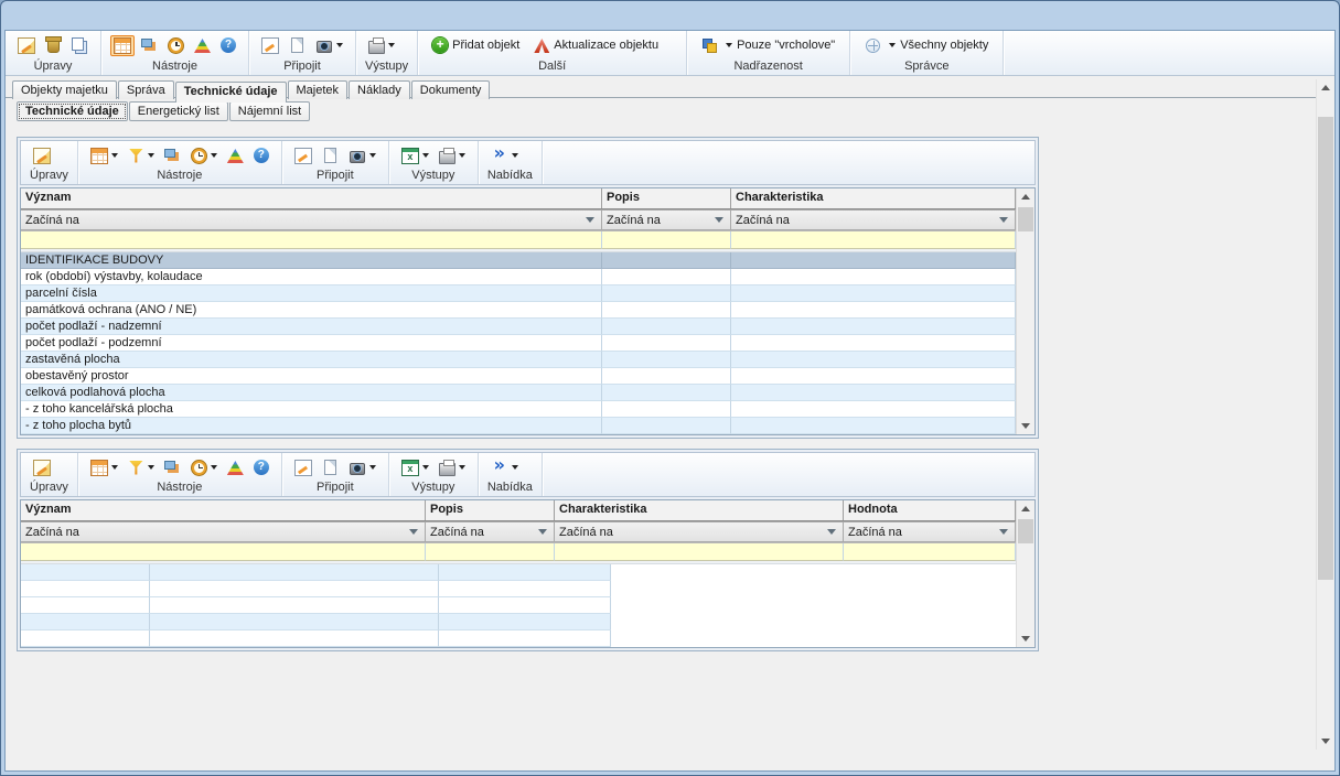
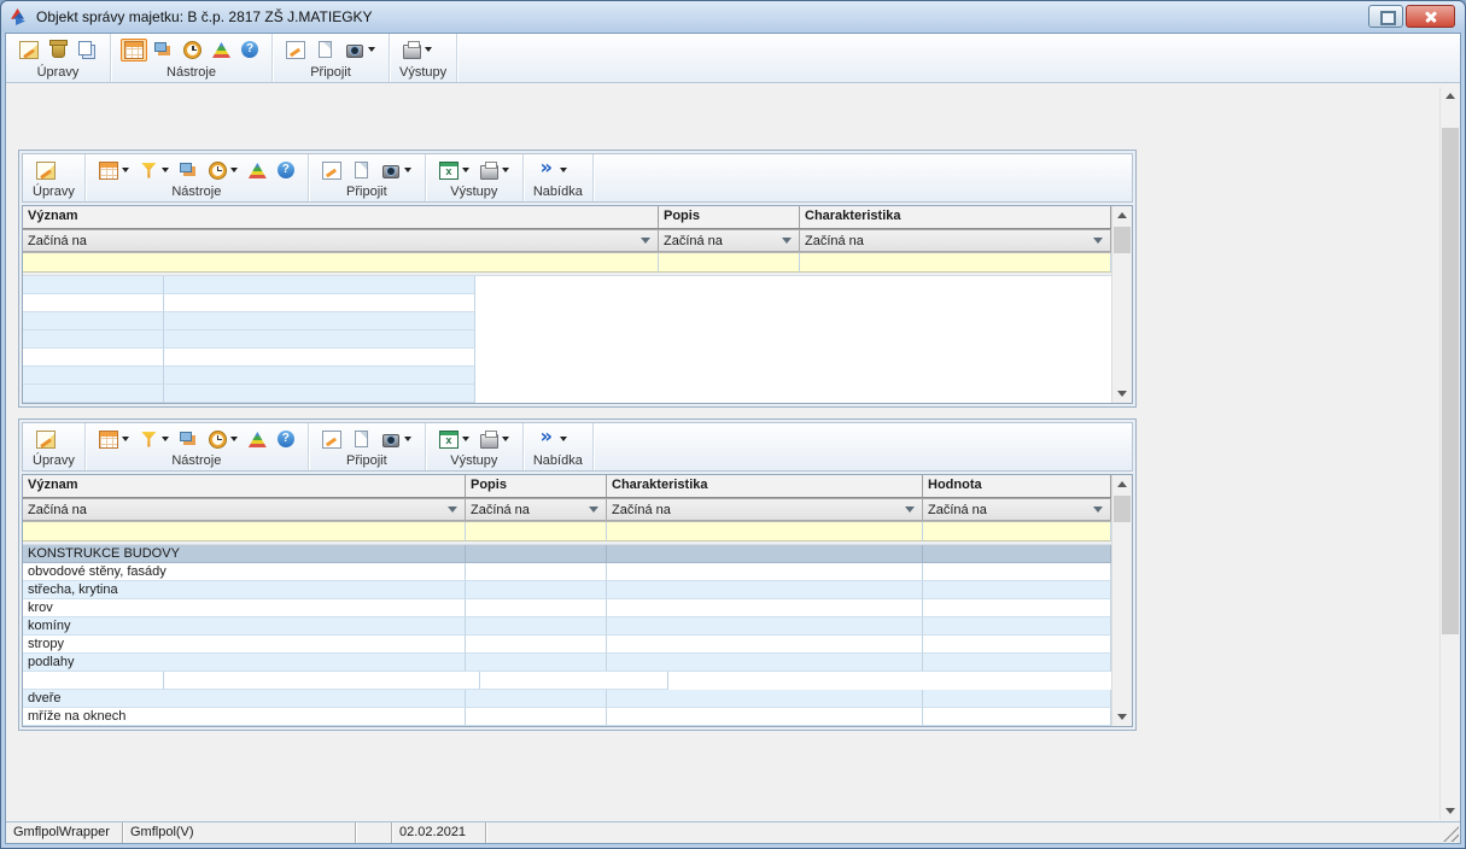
+ Objekt správy majetku: B č.p. 2817 ZŠ J.MATIEGKY
  Úpravy
  Nástroje
  Připojit
  Výstupy
- Přidat objekt
- Aktualizace objektu
- Další
- Pouze "vrcholove"
- Nadřazenost
- Všechny objekty
- Správce
- Objekty majetku Správa Technické údaje Majetek Náklady Dokumenty
- Technické údaje Energetický list Nájemní list
  Úpravy
  Nástroje
  Připojit
  Výstupy
  Nabídka
  Význam
  Popis
  Charakteristika
  Začíná na
  Začíná na
  Začíná na
- IDENTIFIKACE BUDOVY
- rok (období) výstavby, kolaudace
- parcelní čísla
- památková ochrana (ANO / NE)
- počet podlaží - nadzemní
- počet podlaží - podzemní
- zastavěná plocha
- obestavěný prostor
- celková podlahová plocha
- - z toho kancelářská plocha
- - z toho plocha bytů
  Úpravy
  Nástroje
  Připojit
  Výstupy
  Nabídka
  Význam
  Popis
  Charakteristika
  Hodnota
  Začíná na
  Začíná na
  Začíná na
  Začíná na
+ KONSTRUKCE BUDOVY
+ obvodové stěny, fasády
+ střecha, krytina
+ krov
+ komíny
+ stropy
+ podlahy
+ dveře
+ mříže na oknech
+ GmflpolWrapper
+ Gmflpol(V)
+ 02.02.2021
